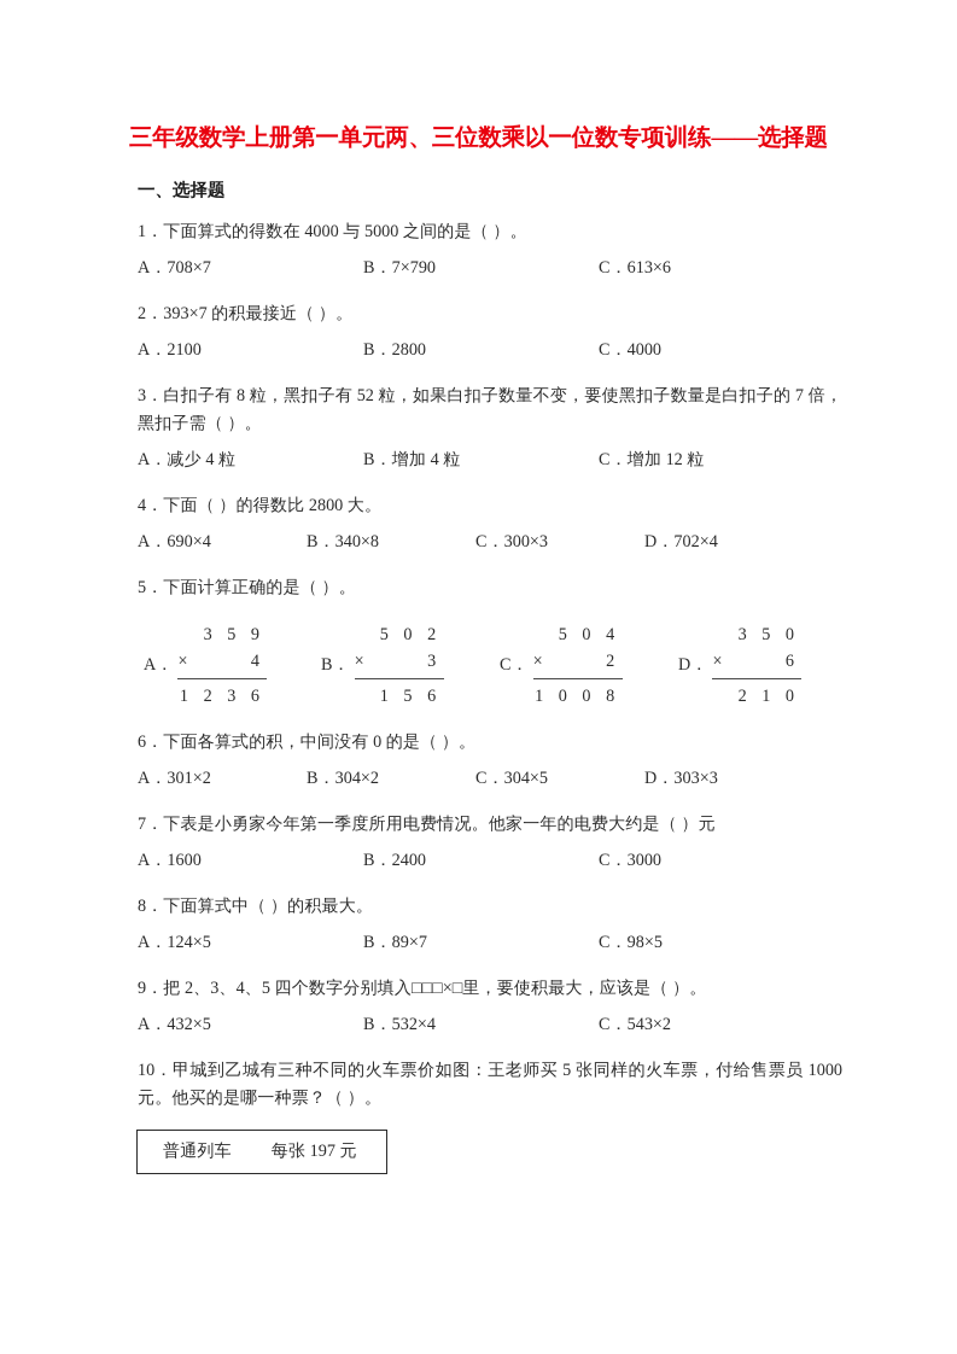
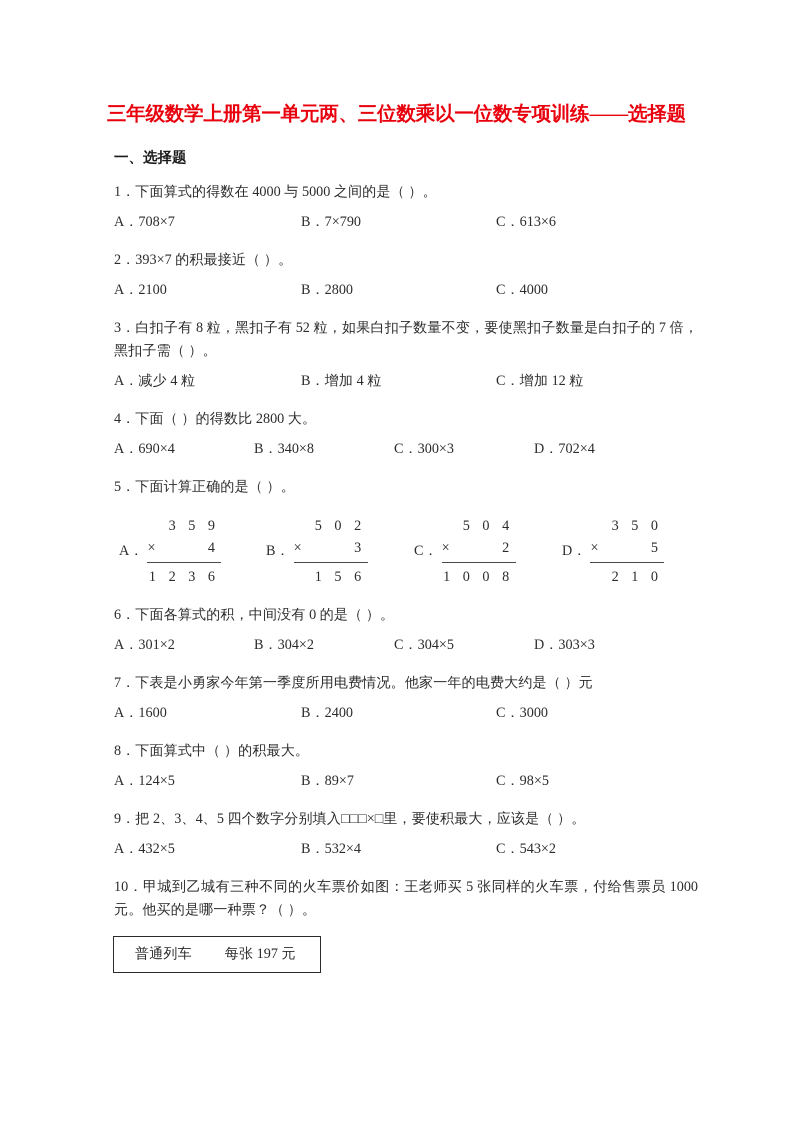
  三年级数学上册第一单元两、三位数乘以一位数专项训练——选择题
  一、选择题
  1．下面算式的得数在 4000 与 5000 之间的是（ ）。
  A．708×7
  B．7×790
  C．613×6
  2．393×7 的积最接近（ ）。
  A．2100
  B．2800
  C．4000
  3．白扣子有 8 粒，黑扣子有 52 粒，如果白扣子数量不变，要使黑扣子数量是白扣子的 7 倍，黑扣子需（ ）。
  A．减少 4 粒
  B．增加 4 粒
  C．增加 12 粒
  4．下面（ ）的得数比 2800 大。
  A．690×4
  B．340×8
  C．300×3
  D．702×4
  5．下面计算正确的是（ ）。
  A．
  3 5 9
  ×
  4
  1 2 3 6
  B．
  5 0 2
  ×
  3
  1 5 6
  C．
  5 0 4
  ×
  2
  1 0 0 8
  D．
  3 5 0
  ×
- 6
+ 5
  2 1 0
  6．下面各算式的积，中间没有 0 的是（ ）。
  A．301×2
  B．304×2
  C．304×5
  D．303×3
  7．下表是小勇家今年第一季度所用电费情况。他家一年的电费大约是（ ）元
  A．1600
  B．2400
  C．3000
  8．下面算式中（ ）的积最大。
  A．124×5
  B．89×7
  C．98×5
  9．把 2、3、4、5 四个数字分别填入□□□×□里，要使积最大，应该是（ ）。
  A．432×5
  B．532×4
  C．543×2
  10．甲城到乙城有三种不同的火车票价如图：王老师买 5 张同样的火车票，付给售票员 1000 元。他买的是哪一种票？（ ）。
  普通列车
  每张 197 元
